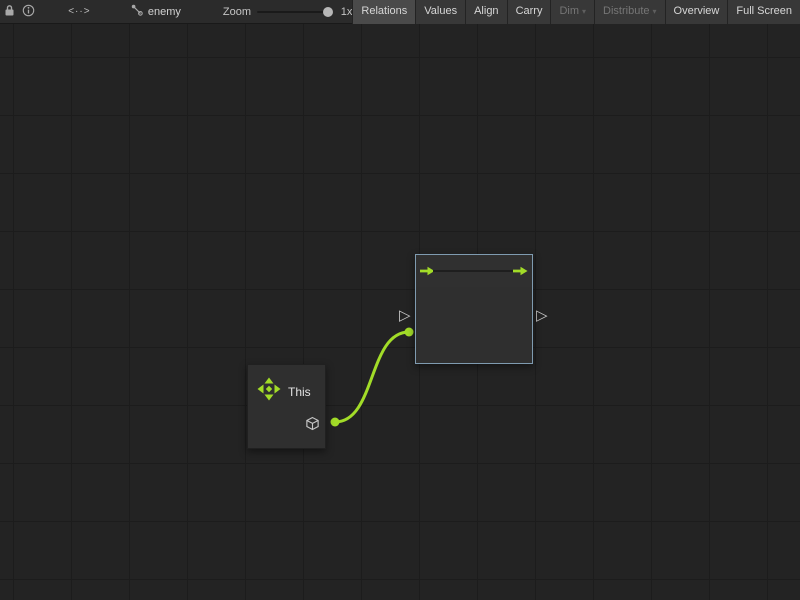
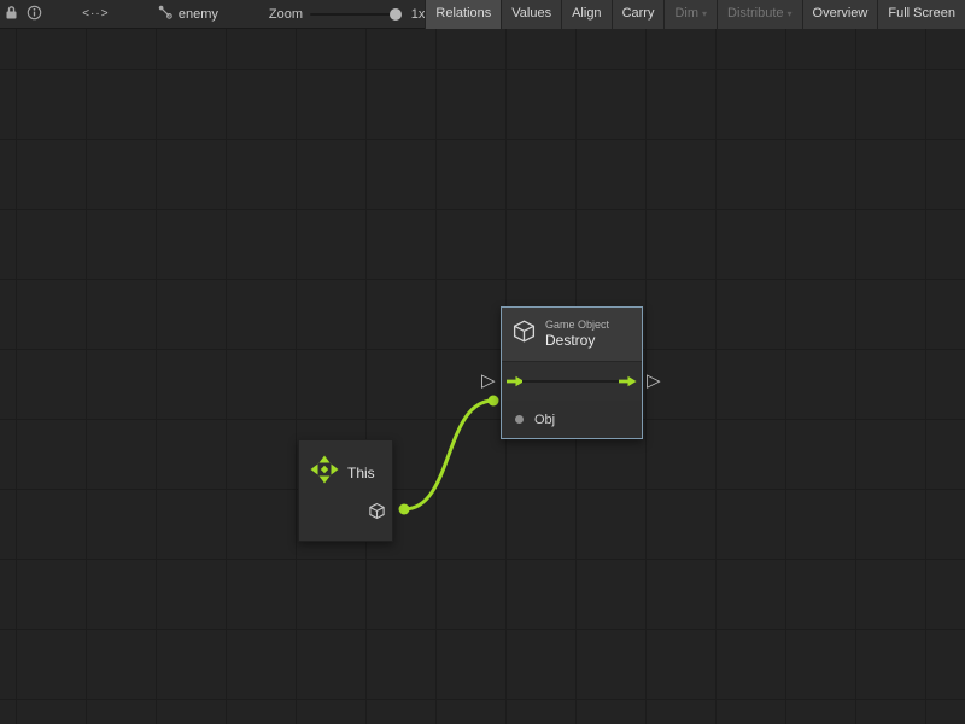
  <··>
  enemy
  Zoom
  1x
  Relations
  Values
  Align
  Carry
  Dim
  ▾
  Distribute
  ▾
  Overview
  Full Screen
  ▷
  ▷
+ Game Object
+ Destroy
+ Obj
  This
